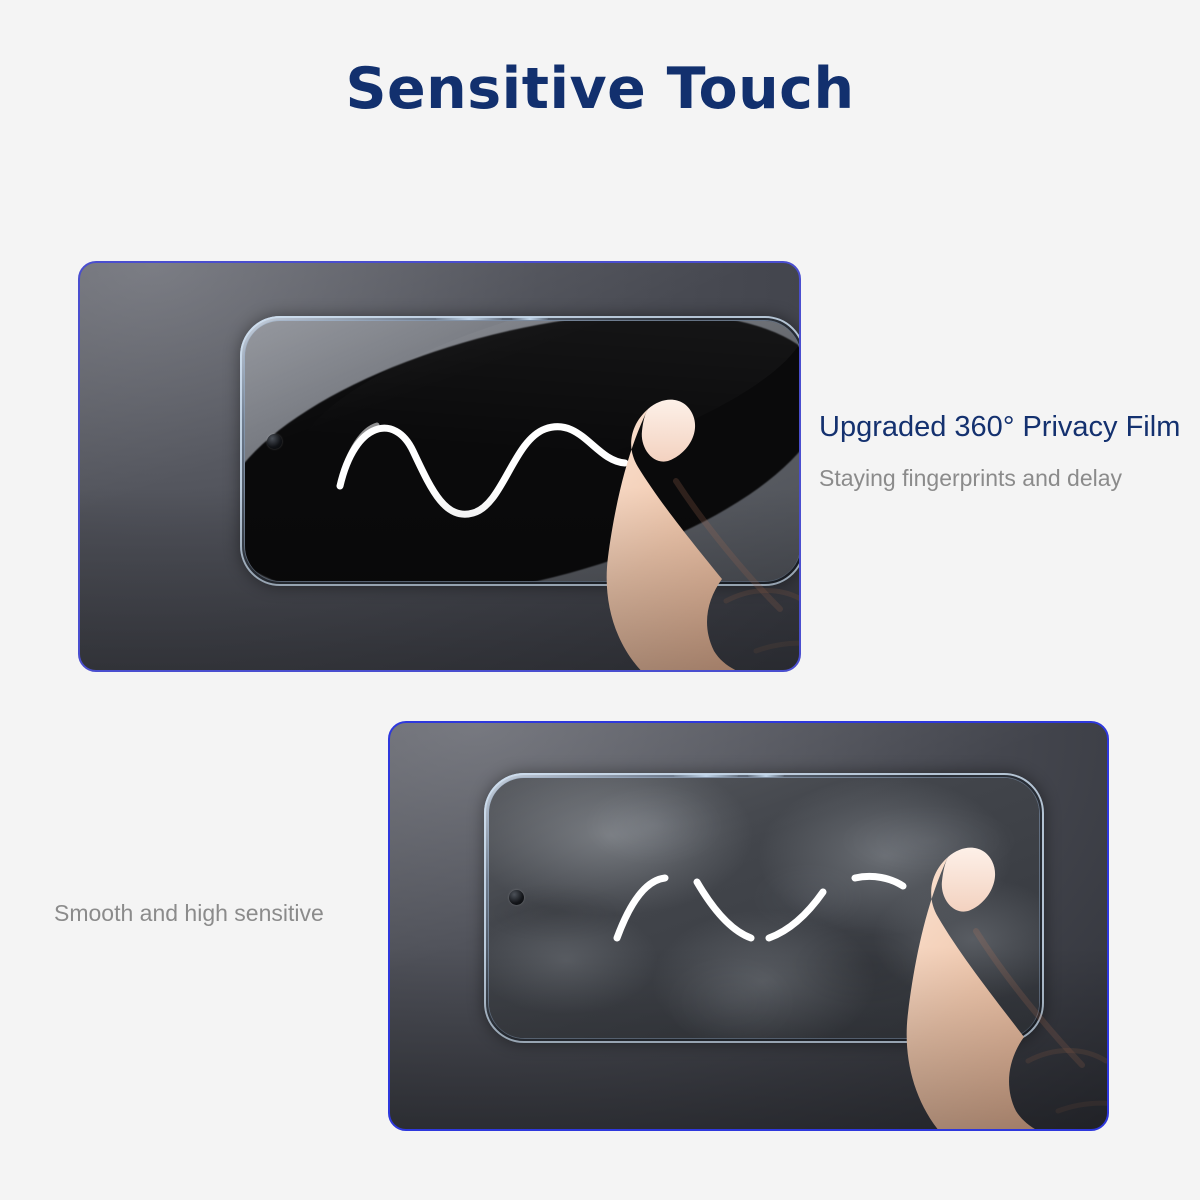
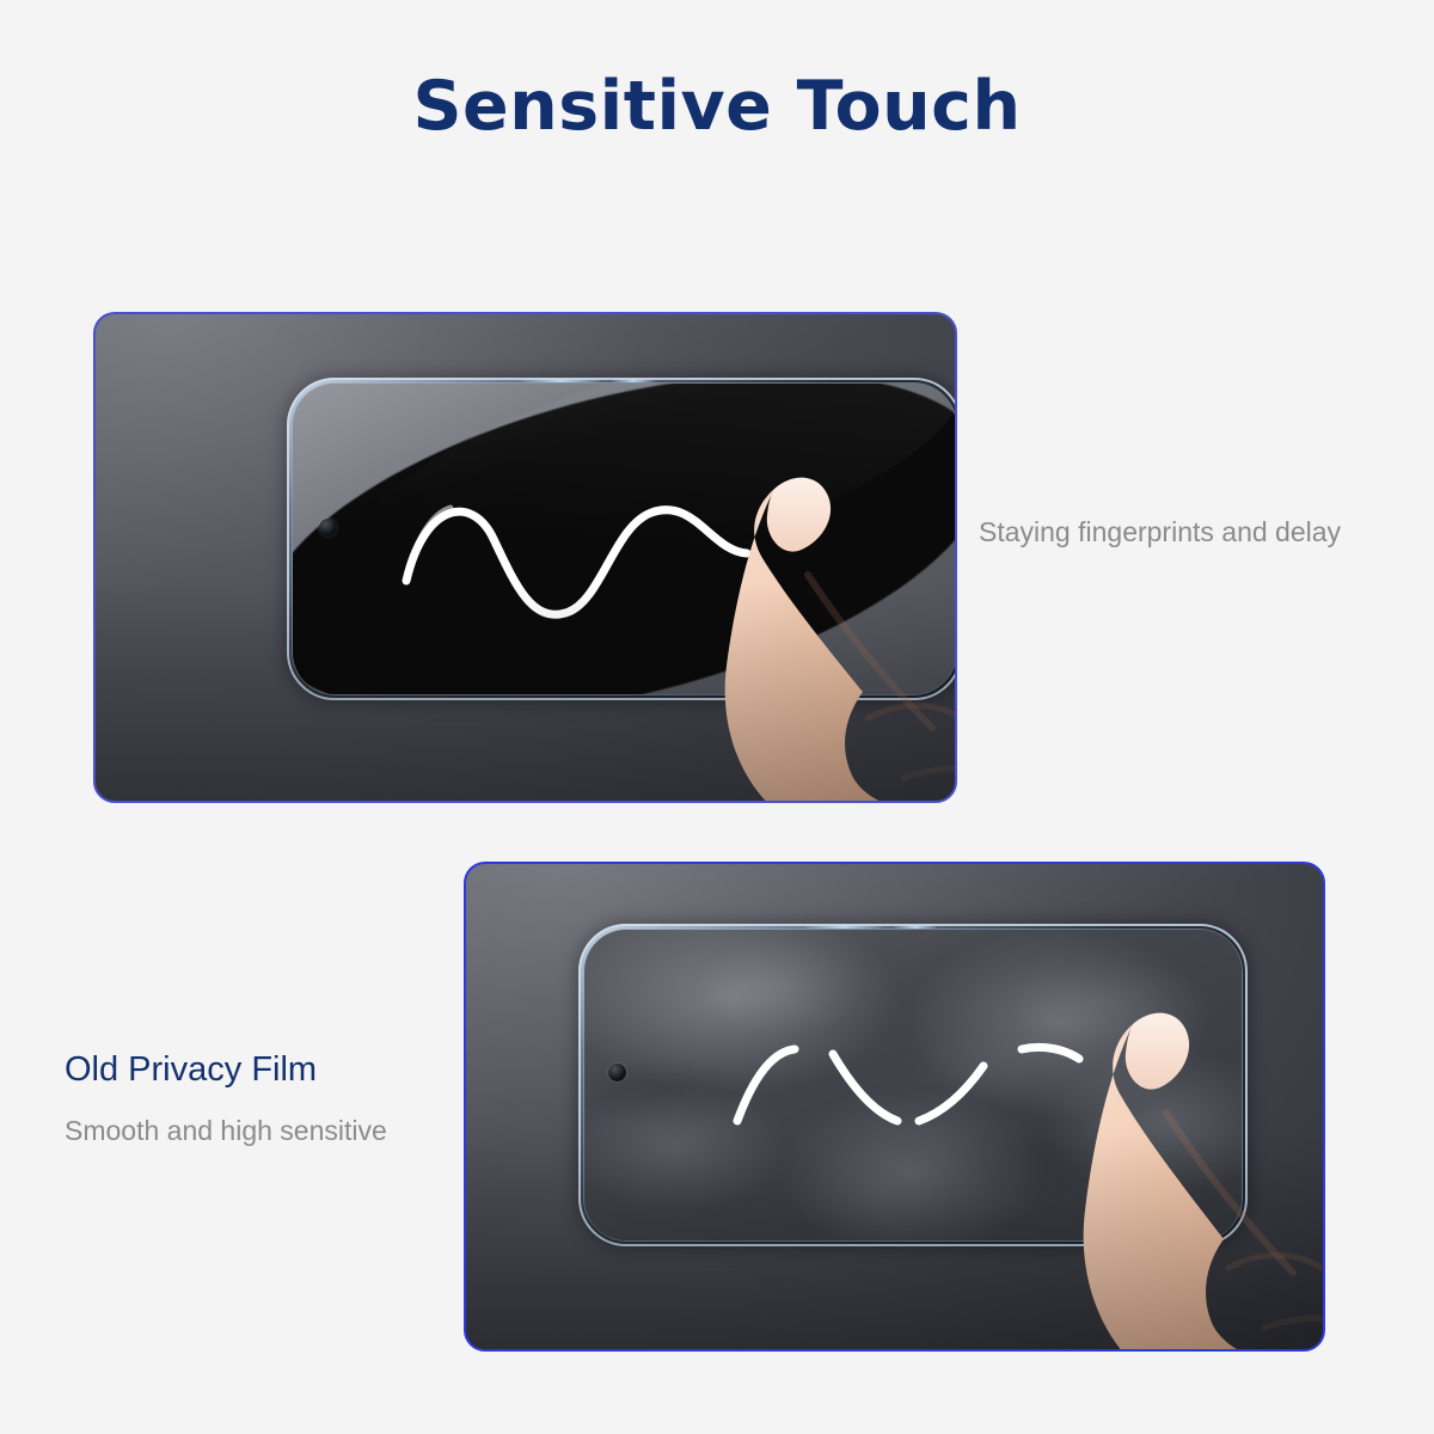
  Sensitive Touch
- Upgraded 360° Privacy Film
  Staying fingerprints and delay
+ Old Privacy Film
  Smooth and high sensitive
